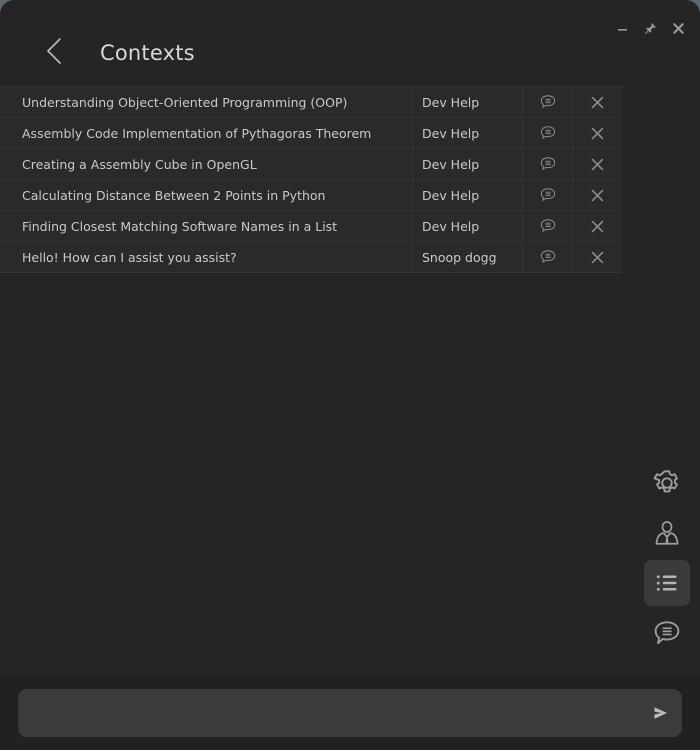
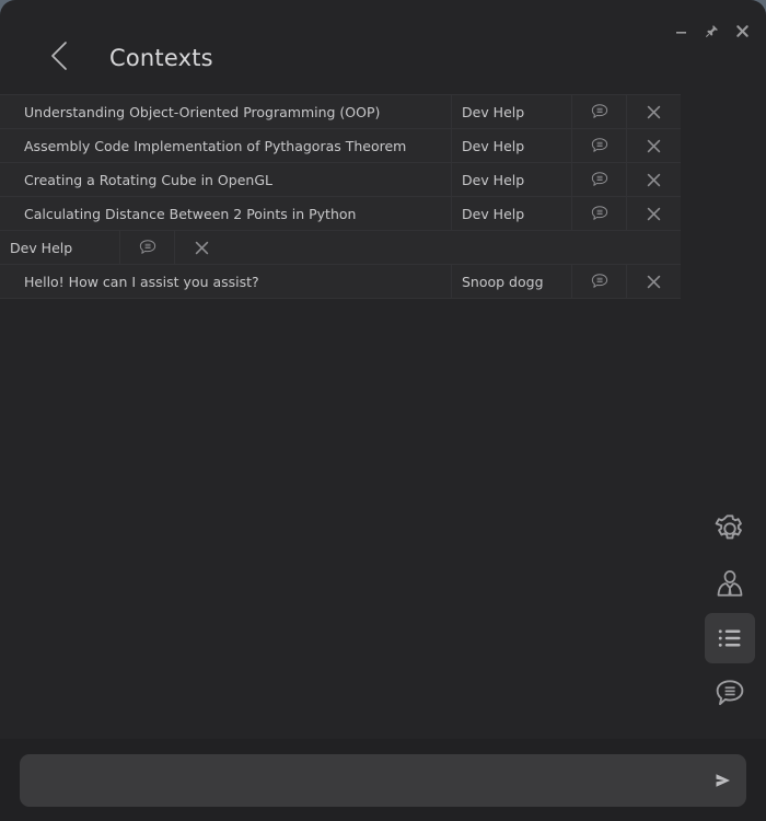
  Contexts
  Understanding Object-Oriented Programming (OOP)
  Dev Help
  Assembly Code Implementation of Pythagoras Theorem
  Dev Help
- Creating a Assembly Cube in OpenGL
+ Creating a Rotating Cube in OpenGL
  Dev Help
  Calculating Distance Between 2 Points in Python
  Dev Help
- Finding Closest Matching Software Names in a List
  Dev Help
  Hello! How can I assist you assist?
  Snoop dogg
